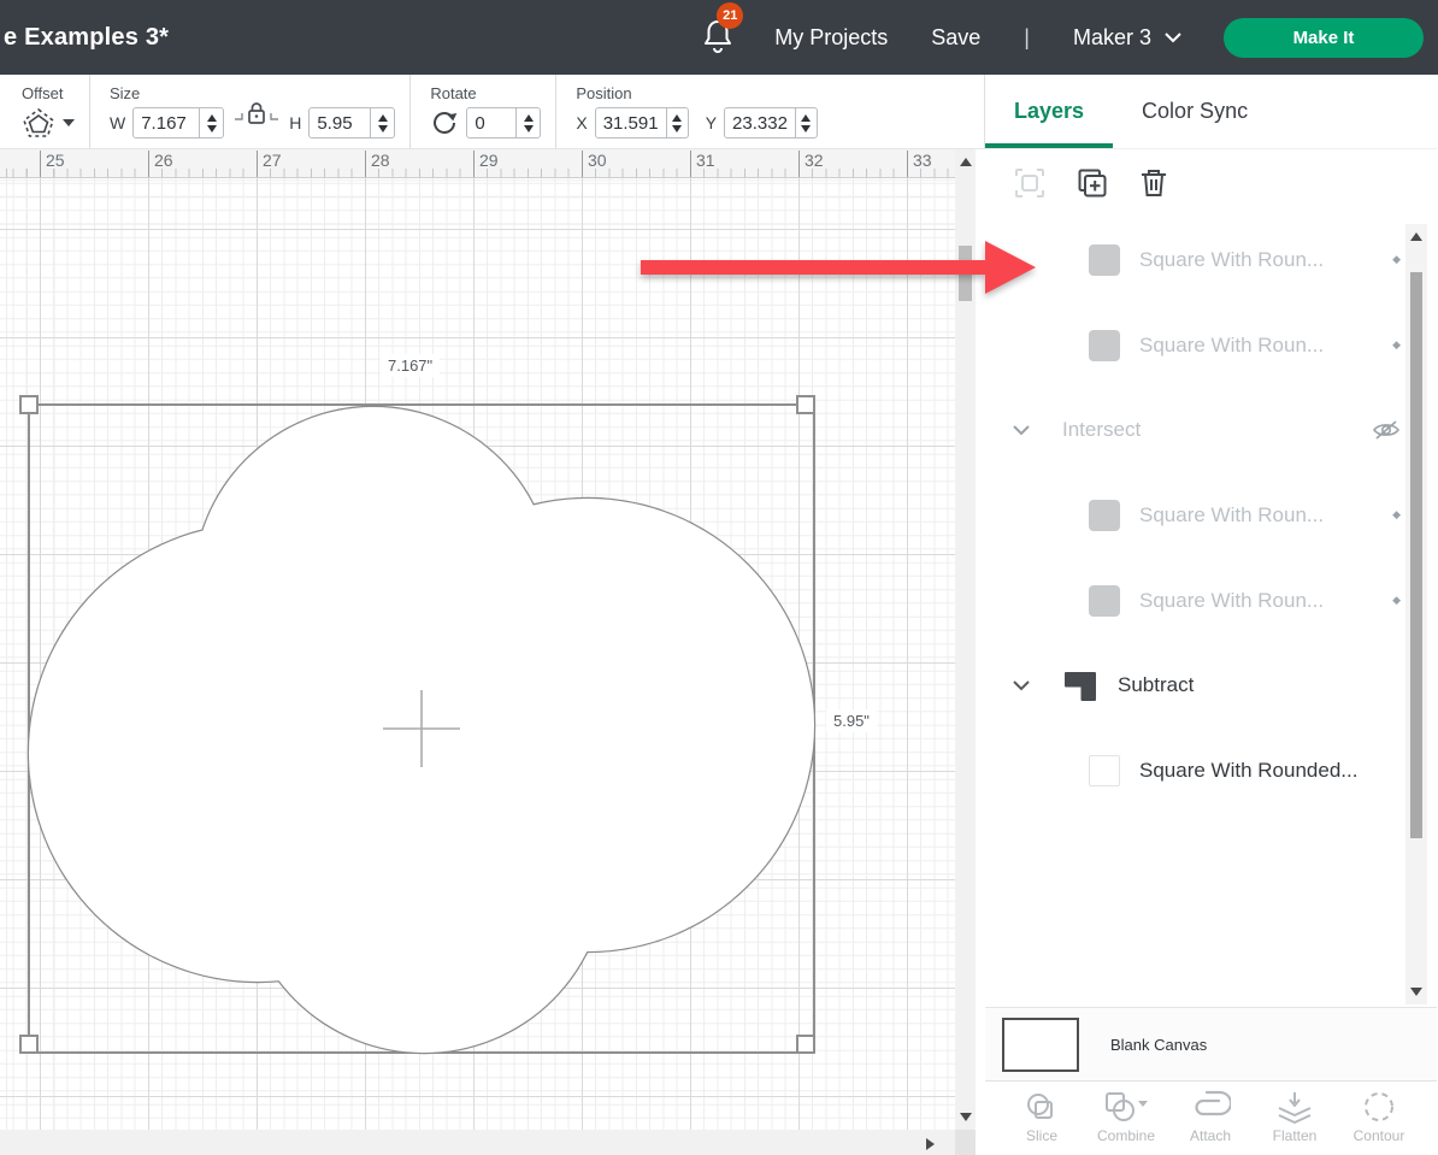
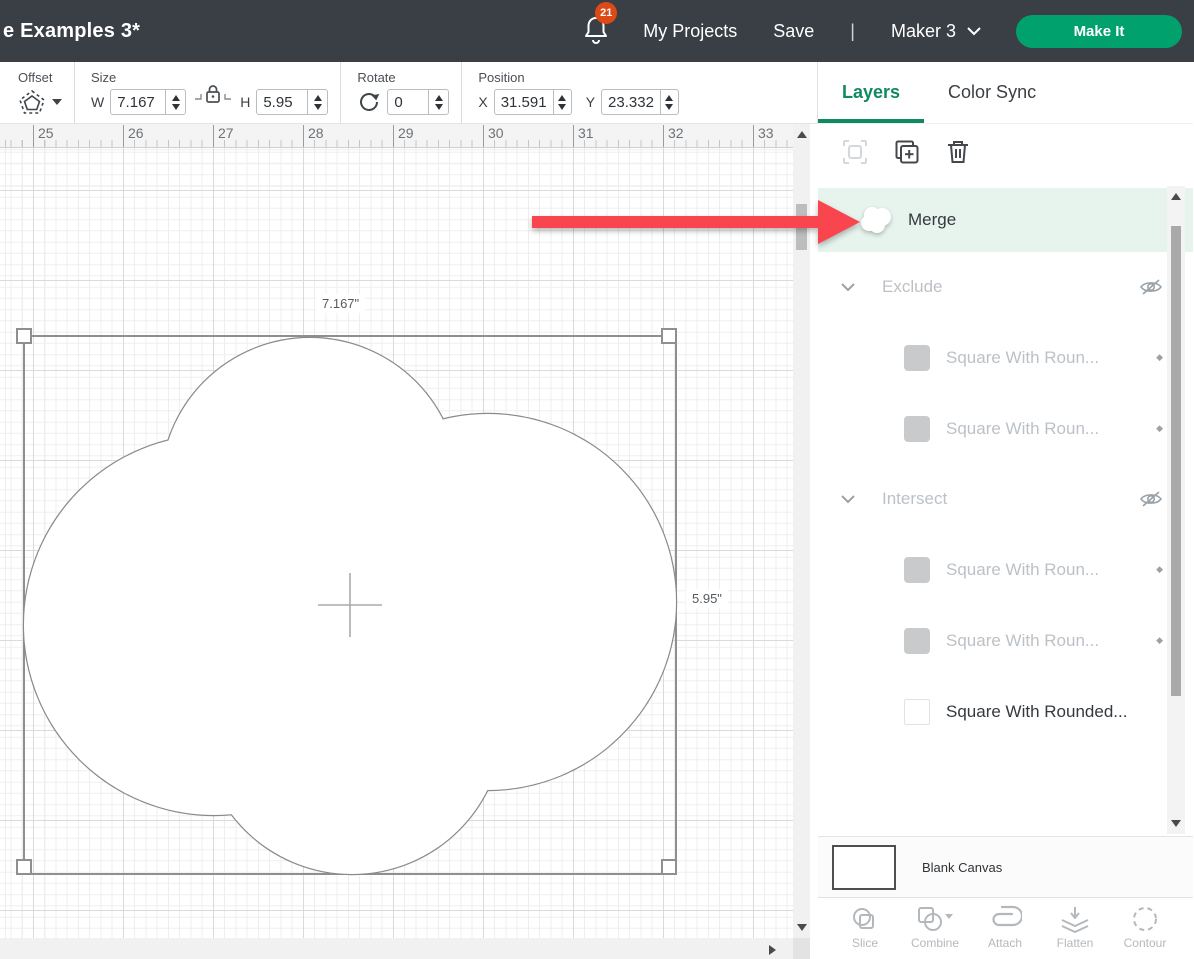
  e Examples 3*
  21
  My Projects
  Save
  |
  Maker 3
  Make It
  Offset
  Size
  W
  7.167
  H
  5.95
  Rotate
  0
  Position
  X
  31.591
  Y
  23.332
  25
  26
  27
  28
  29
  30
  31
  32
  33
  7.167"
  5.95"
  Layers
  Color Sync
+ Merge
+ Exclude
  Square With Roun...
  ◆
  Square With Roun...
  ◆
  Intersect
  Square With Roun...
  ◆
  Square With Roun...
  ◆
- Subtract
  Square With Rounded...
  Blank Canvas
  Slice
  Combine
  Attach
  Flatten
  Contour
